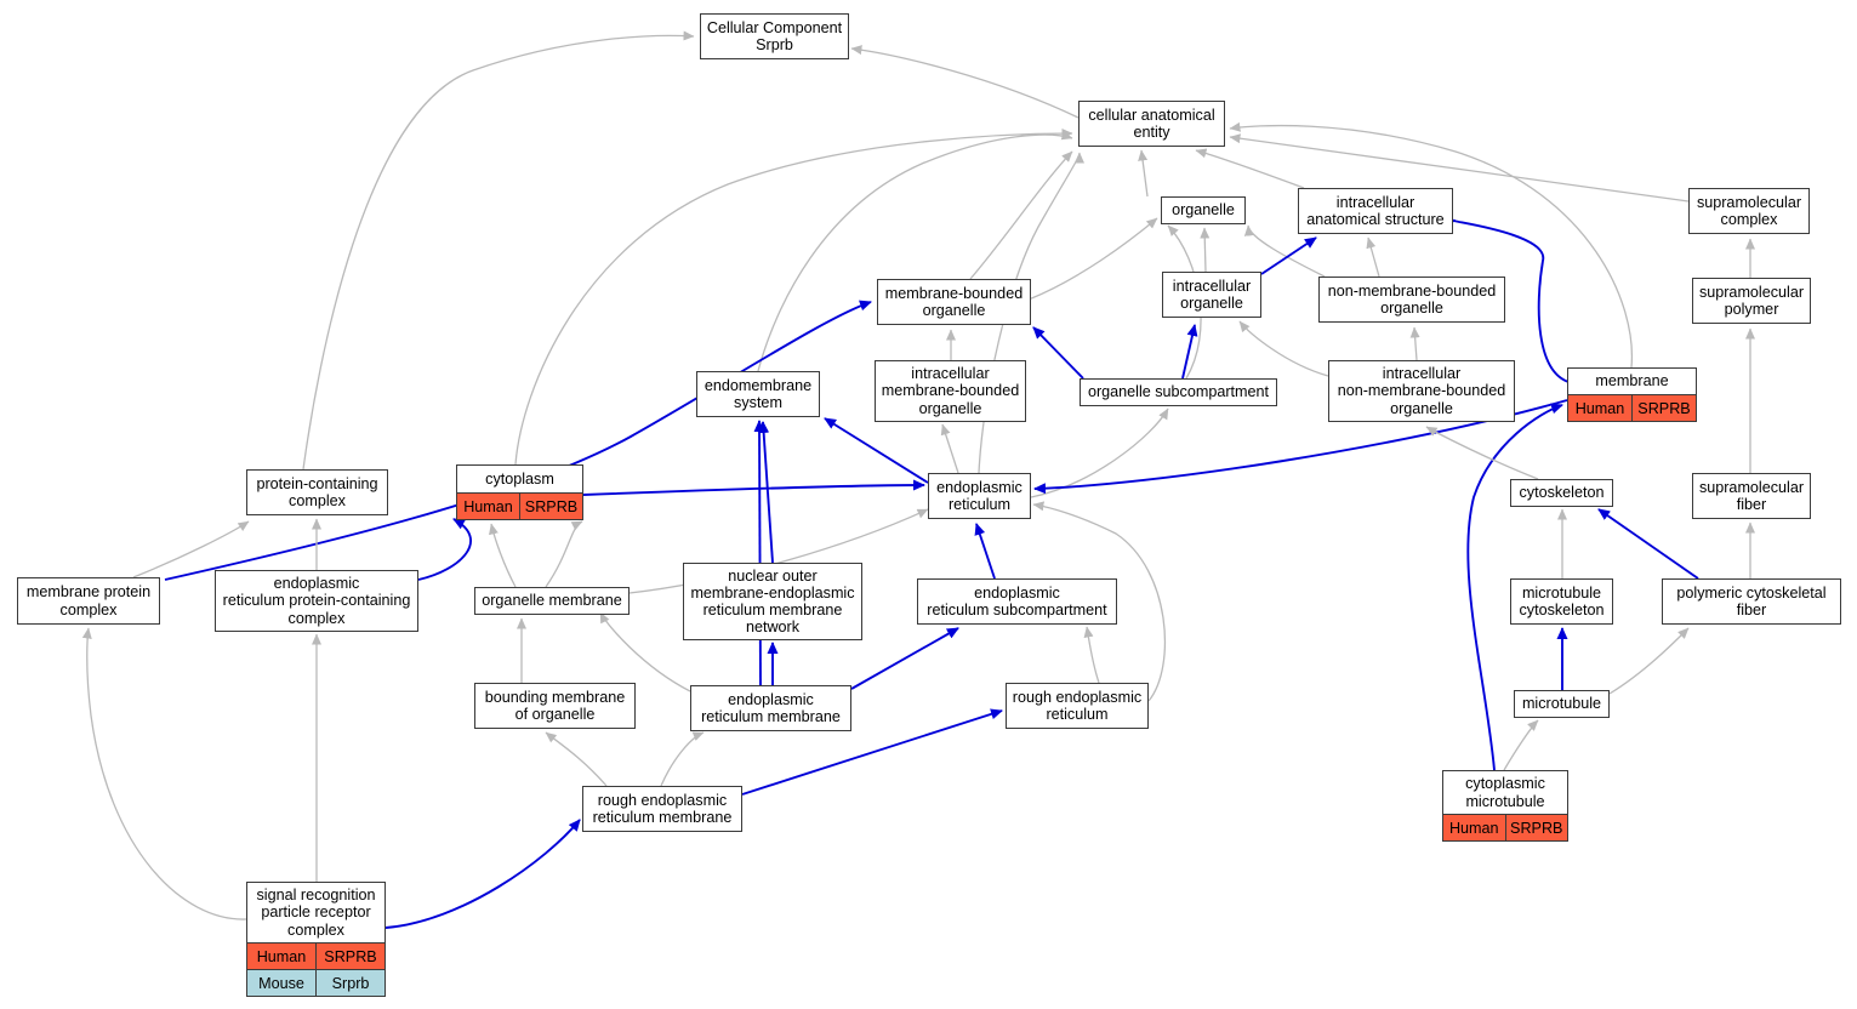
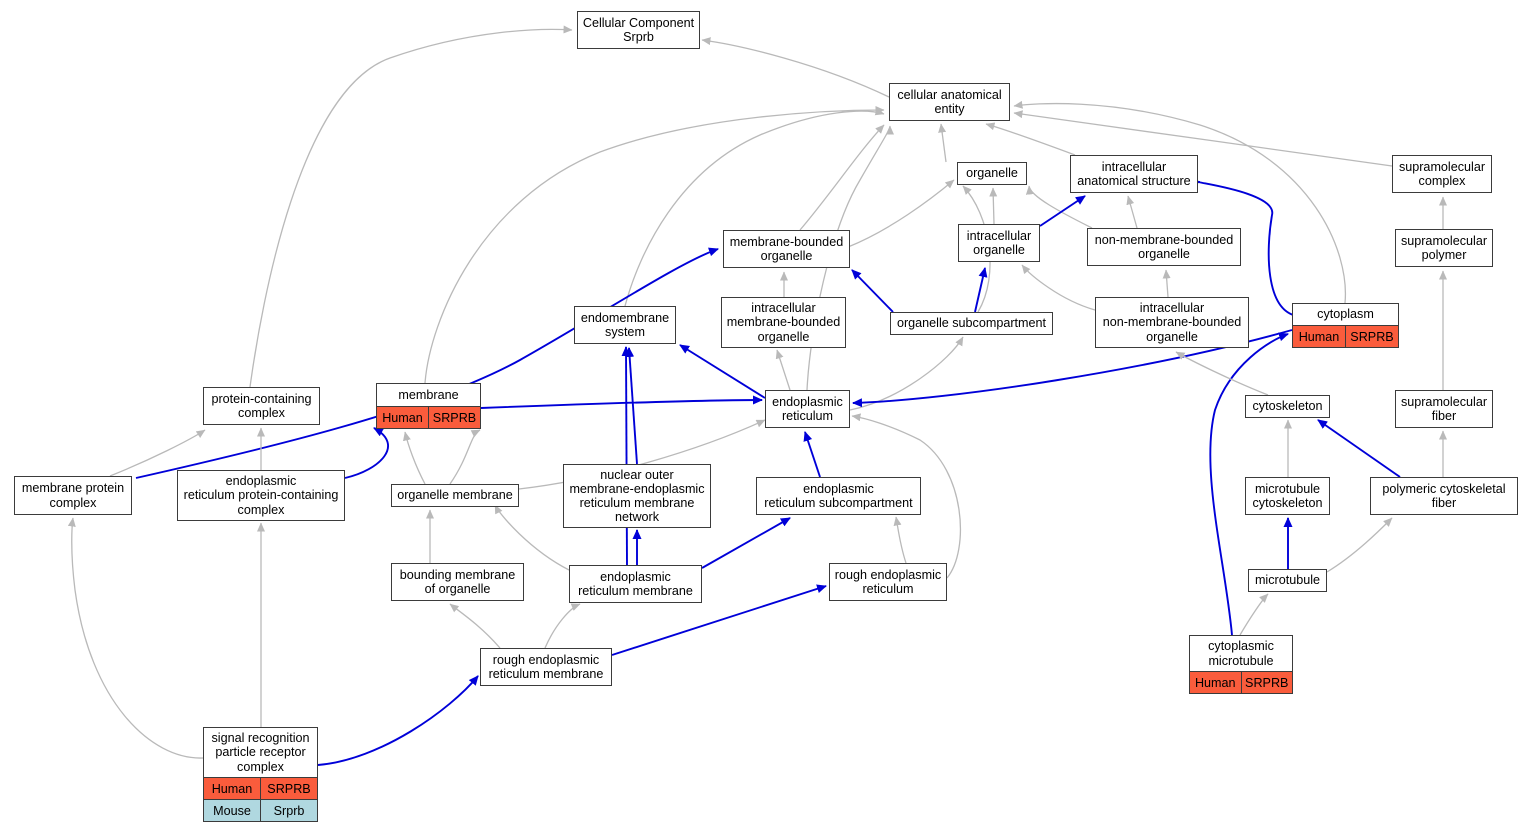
  Cellular Component
  Srprb
  cellular anatomical
  entity
  organelle
  intracellular
  anatomical structure
  supramolecular
  complex
  membrane-bounded
  organelle
  intracellular
  organelle
  non-membrane-bounded
  organelle
  supramolecular
  polymer
  endomembrane
  system
  intracellular
  membrane-bounded
  organelle
  organelle subcompartment
  intracellular
  non-membrane-bounded
  organelle
- membrane
+ cytoplasm
  Human
  SRPRB
  protein-containing
  complex
- cytoplasm
+ membrane
  Human
  SRPRB
  endoplasmic
  reticulum
  cytoskeleton
  supramolecular
  fiber
  membrane protein
  complex
  endoplasmic
  reticulum protein-containing
  complex
  organelle membrane
  nuclear outer
  membrane-endoplasmic
  reticulum membrane
  network
  endoplasmic
  reticulum subcompartment
  microtubule
  cytoskeleton
  polymeric cytoskeletal
  fiber
  bounding membrane
  of organelle
  endoplasmic
  reticulum membrane
  rough endoplasmic
  reticulum
  microtubule
  rough endoplasmic
  reticulum membrane
  cytoplasmic
  microtubule
  Human
  SRPRB
  signal recognition
  particle receptor
  complex
  Human
  SRPRB
  Mouse
  Srprb
